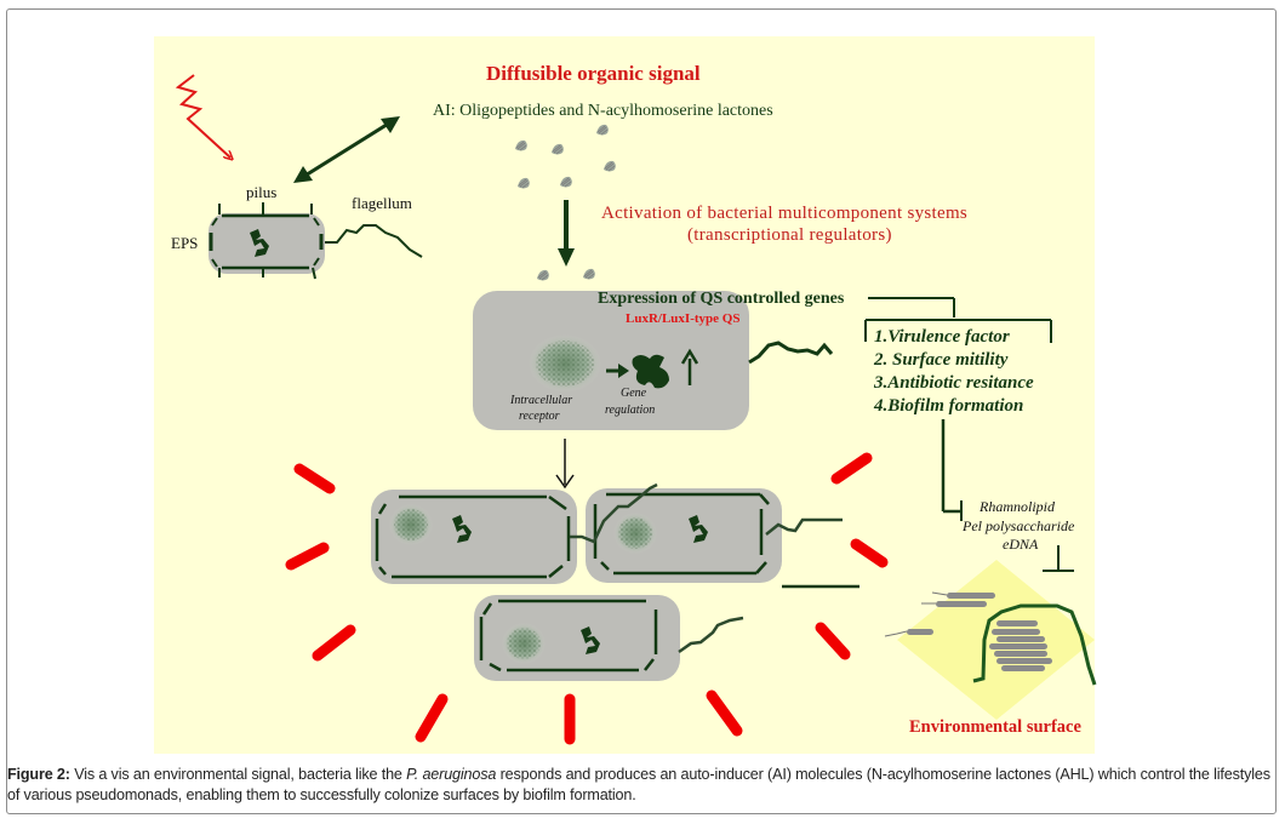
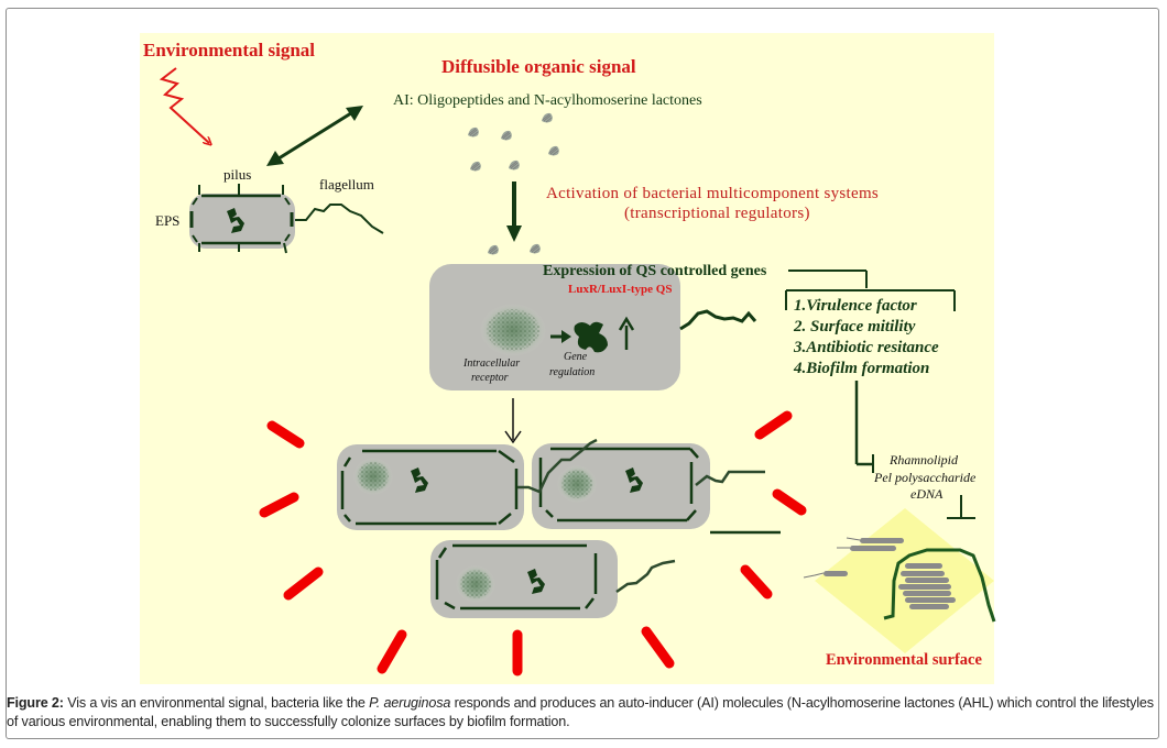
+ Environmental signal
  Diffusible organic signal
  AI: Oligopeptides and N-acylhomoserine lactones
  pilus
  flagellum
  EPS
  Activation of bacterial multicomponent systems
  (transcriptional regulators)
  Expression of QS controlled genes
  LuxR/LuxI-type QS
  Intracellular
  receptor
  Gene
  regulation
  1.Virulence factor
  2. Surface mitility
  3.Antibiotic resitance
  4.Biofilm formation
  Rhamnolipid
  Pel polysaccharide
  eDNA
  Environmental surface
- Figure 2: Vis a vis an environmental signal, bacteria like the P. aeruginosa responds and produces an auto-inducer (AI) molecules (N-acylhomoserine lactones (AHL) which control the lifestyles of various pseudomonads, enabling them to successfully colonize surfaces by biofilm formation.
+ Figure 2: Vis a vis an environmental signal, bacteria like the P. aeruginosa responds and produces an auto-inducer (AI) molecules (N-acylhomoserine lactones (AHL) which control the lifestyles of various environmental, enabling them to successfully colonize surfaces by biofilm formation.
